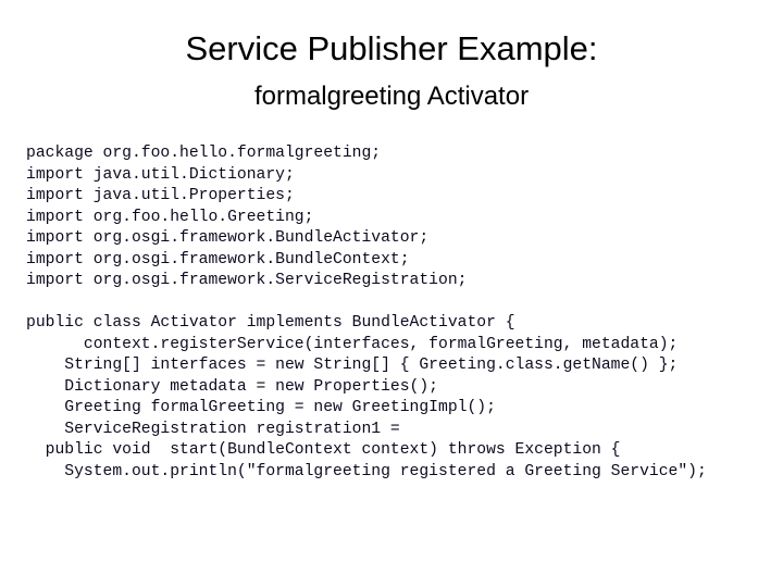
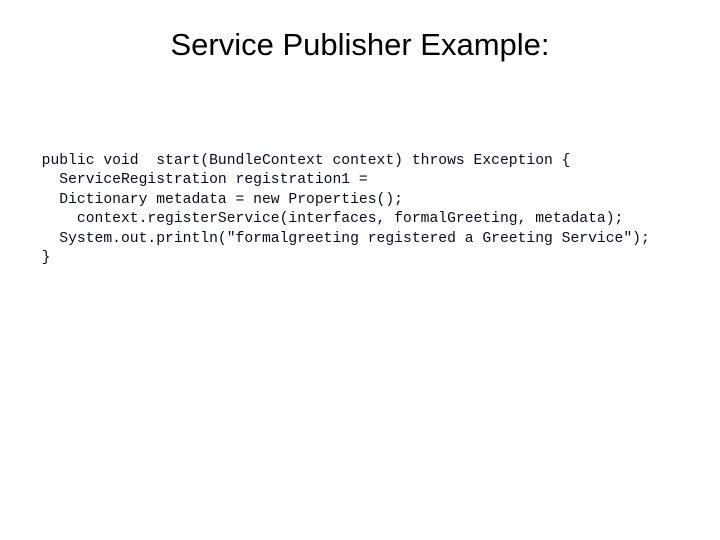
  Service Publisher Example:
- formalgreeting Activator
- package org.foo.hello.formalgreeting;
- import java.util.Dictionary;
- import java.util.Properties;
- import org.foo.hello.Greeting;
- import org.osgi.framework.BundleActivator;
- import org.osgi.framework.BundleContext;
- import org.osgi.framework.ServiceRegistration;
- public class Activator implements BundleActivator {
- context.registerService(interfaces, formalGreeting, metadata);
+ public void start(BundleContext context) throws Exception {
- String[] interfaces = new String[] { Greeting.class.getName() };
- Dictionary metadata = new Properties();
+ ServiceRegistration registration1 =
- Greeting formalGreeting = new GreetingImpl();
- ServiceRegistration registration1 =
+ Dictionary metadata = new Properties();
- public void start(BundleContext context) throws Exception {
+ context.registerService(interfaces, formalGreeting, metadata);
  System.out.println("formalgreeting registered a Greeting Service");
+ }
